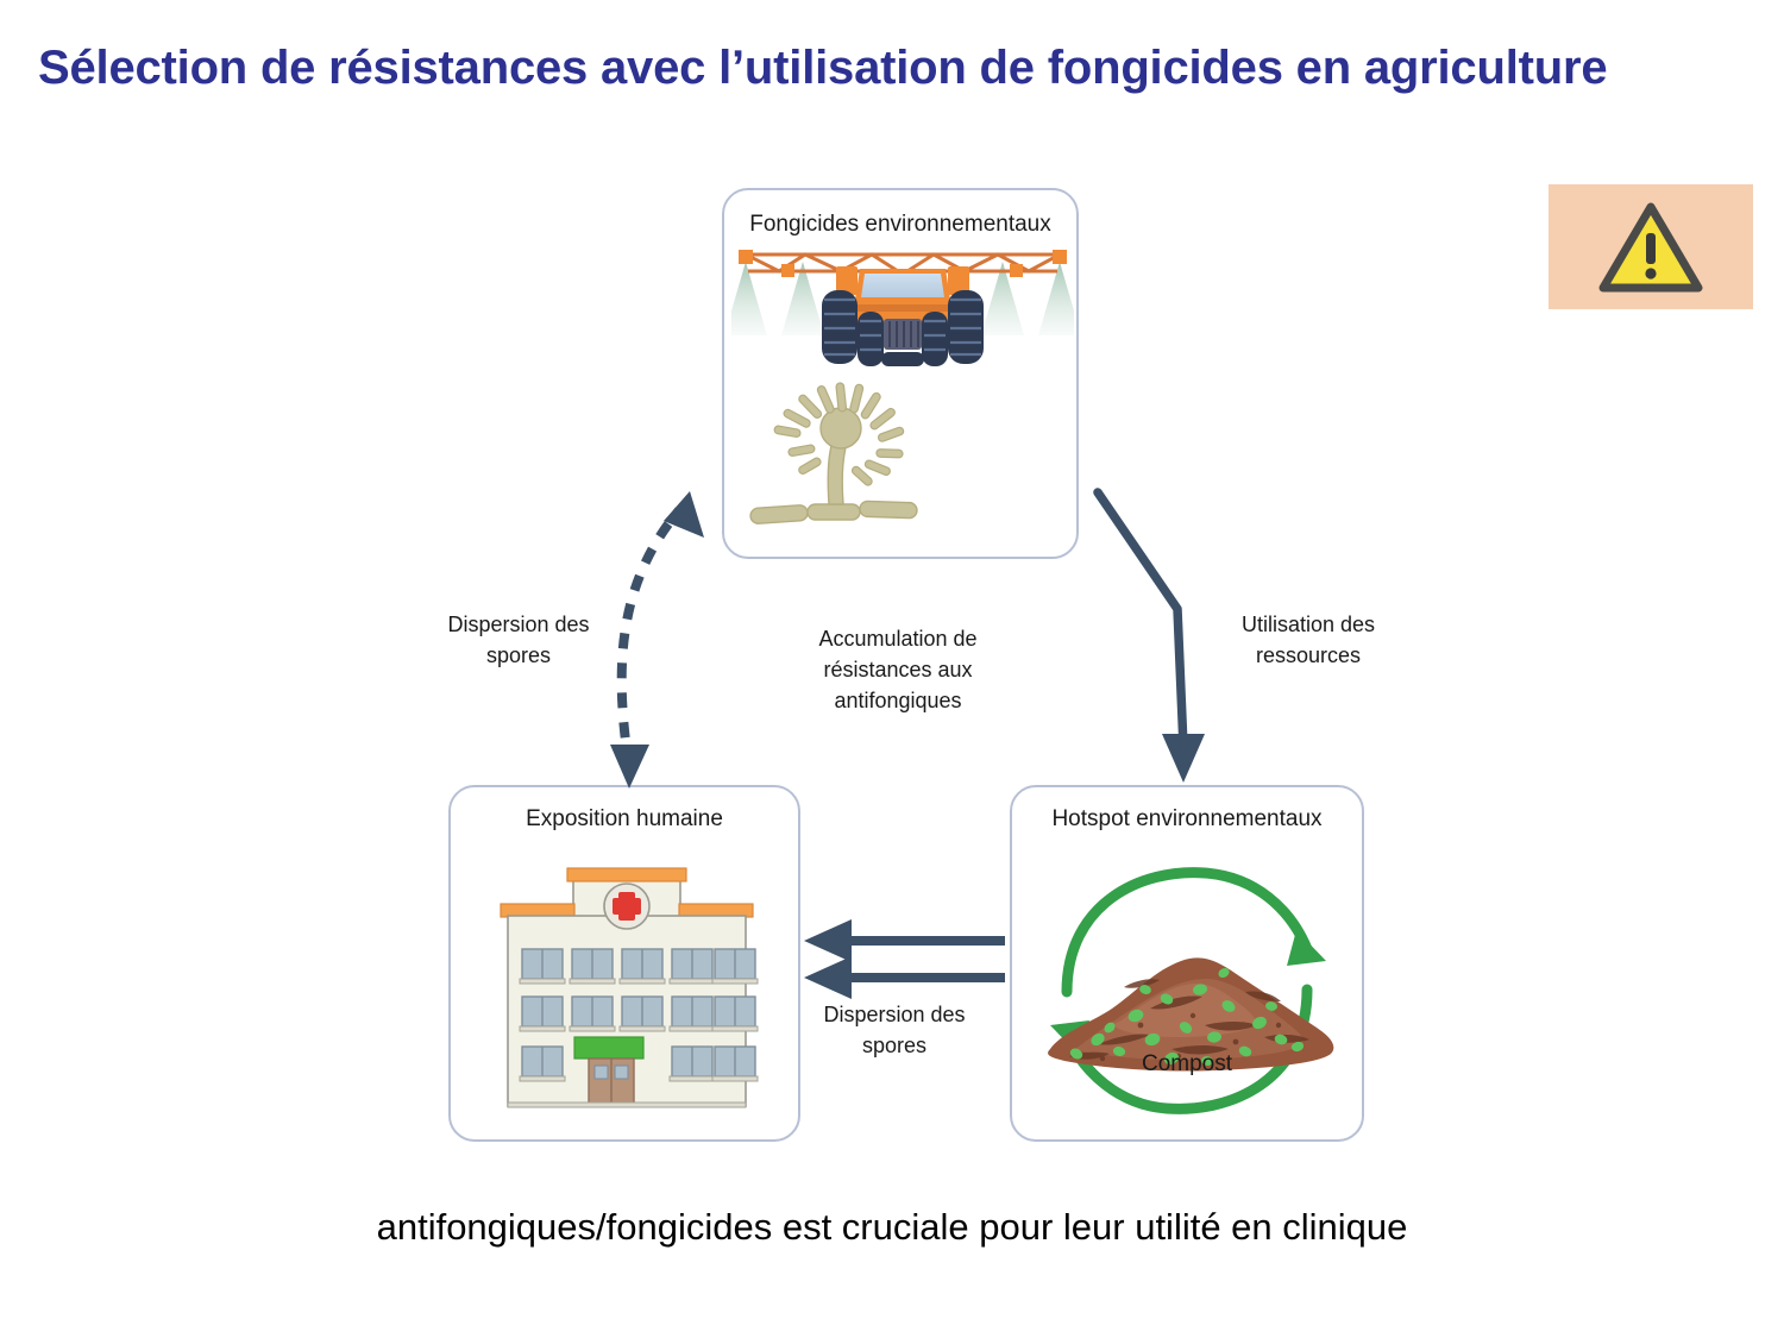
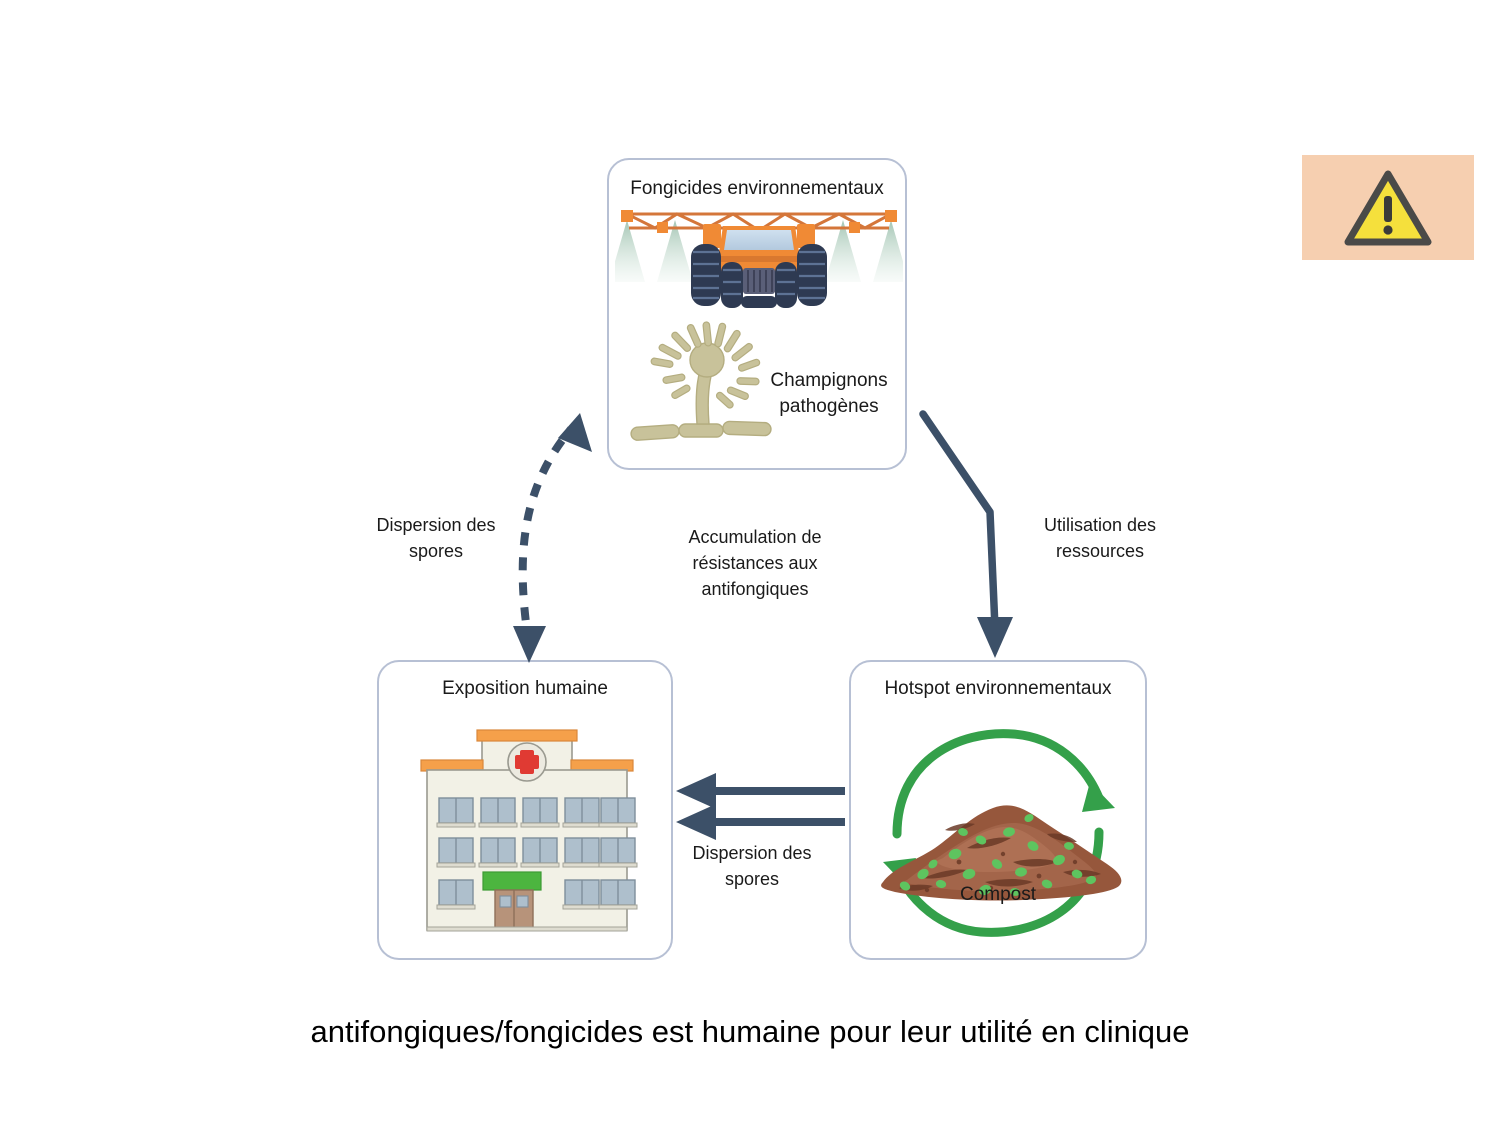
- Sélection de résistances avec l’utilisation de fongicides en agriculture
  Fongicides environnementaux
+ Champignons
+ pathogènes
  Exposition humaine
  Hotspot environnementaux
  Compost
  Dispersion des
  spores
  Accumulation de
  résistances aux
  antifongiques
  Utilisation des
  ressources
  Dispersion des
  spores
- antifongiques/fongicides est cruciale pour leur utilité en clinique
+ antifongiques/fongicides est humaine pour leur utilité en clinique
